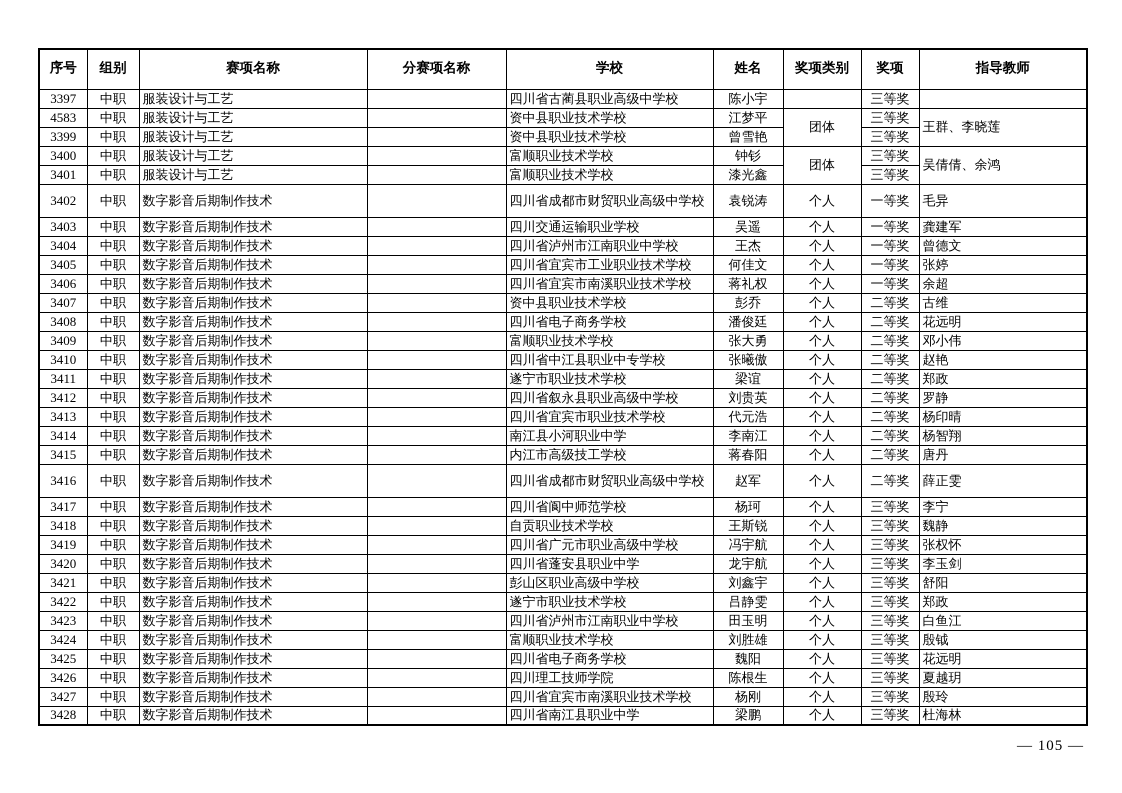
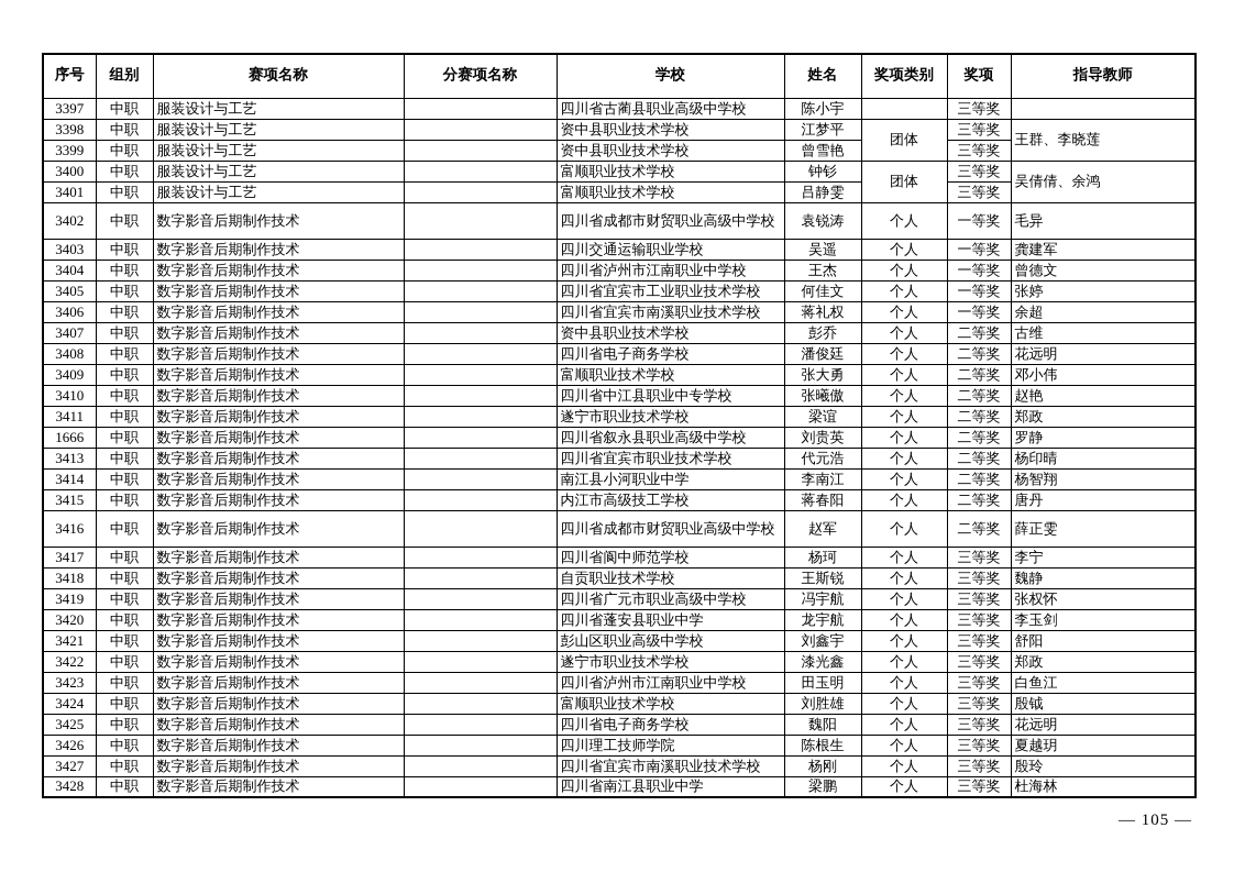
  序号	组别	赛项名称	分赛项名称	学校	姓名	奖项类别	奖项	指导教师
  3397	中职	服装设计与工艺		四川省古蔺县职业高级中学校	陈小宇		三等奖
- 4583	中职	服装设计与工艺		资中县职业技术学校	江梦平	团体	三等奖	王群、李晓莲
+ 3398	中职	服装设计与工艺		资中县职业技术学校	江梦平	团体	三等奖	王群、李晓莲
  3399	中职	服装设计与工艺		资中县职业技术学校	曾雪艳	三等奖
  3400	中职	服装设计与工艺		富顺职业技术学校	钟钐	团体	三等奖	吴倩倩、余鸿
- 3401	中职	服装设计与工艺		富顺职业技术学校	漆光鑫	三等奖
+ 3401	中职	服装设计与工艺		富顺职业技术学校	吕静雯	三等奖
  3402	中职	数字影音后期制作技术		四川省成都市财贸职业高级中学校	袁锐涛	个人	一等奖	毛异
  3403	中职	数字影音后期制作技术		四川交通运输职业学校	吴遥	个人	一等奖	龚建军
  3404	中职	数字影音后期制作技术		四川省泸州市江南职业中学校	王杰	个人	一等奖	曾德文
  3405	中职	数字影音后期制作技术		四川省宜宾市工业职业技术学校	何佳文	个人	一等奖	张婷
  3406	中职	数字影音后期制作技术		四川省宜宾市南溪职业技术学校	蒋礼权	个人	一等奖	余超
  3407	中职	数字影音后期制作技术		资中县职业技术学校	彭乔	个人	二等奖	古维
  3408	中职	数字影音后期制作技术		四川省电子商务学校	潘俊廷	个人	二等奖	花远明
  3409	中职	数字影音后期制作技术		富顺职业技术学校	张大勇	个人	二等奖	邓小伟
  3410	中职	数字影音后期制作技术		四川省中江县职业中专学校	张曦傲	个人	二等奖	赵艳
  3411	中职	数字影音后期制作技术		遂宁市职业技术学校	梁谊	个人	二等奖	郑政
- 3412	中职	数字影音后期制作技术		四川省叙永县职业高级中学校	刘贵英	个人	二等奖	罗静
+ 1666	中职	数字影音后期制作技术		四川省叙永县职业高级中学校	刘贵英	个人	二等奖	罗静
  3413	中职	数字影音后期制作技术		四川省宜宾市职业技术学校	代元浩	个人	二等奖	杨印晴
  3414	中职	数字影音后期制作技术		南江县小河职业中学	李南江	个人	二等奖	杨智翔
  3415	中职	数字影音后期制作技术		内江市高级技工学校	蒋春阳	个人	二等奖	唐丹
  3416	中职	数字影音后期制作技术		四川省成都市财贸职业高级中学校	赵军	个人	二等奖	薛正雯
  3417	中职	数字影音后期制作技术		四川省阆中师范学校	杨珂	个人	三等奖	李宁
  3418	中职	数字影音后期制作技术		自贡职业技术学校	王斯锐	个人	三等奖	魏静
  3419	中职	数字影音后期制作技术		四川省广元市职业高级中学校	冯宇航	个人	三等奖	张权怀
  3420	中职	数字影音后期制作技术		四川省蓬安县职业中学	龙宇航	个人	三等奖	李玉剑
  3421	中职	数字影音后期制作技术		彭山区职业高级中学校	刘鑫宇	个人	三等奖	舒阳
- 3422	中职	数字影音后期制作技术		遂宁市职业技术学校	吕静雯	个人	三等奖	郑政
+ 3422	中职	数字影音后期制作技术		遂宁市职业技术学校	漆光鑫	个人	三等奖	郑政
  3423	中职	数字影音后期制作技术		四川省泸州市江南职业中学校	田玉明	个人	三等奖	白鱼江
  3424	中职	数字影音后期制作技术		富顺职业技术学校	刘胜雄	个人	三等奖	殷钺
  3425	中职	数字影音后期制作技术		四川省电子商务学校	魏阳	个人	三等奖	花远明
  3426	中职	数字影音后期制作技术		四川理工技师学院	陈根生	个人	三等奖	夏越玥
  3427	中职	数字影音后期制作技术		四川省宜宾市南溪职业技术学校	杨刚	个人	三等奖	殷玲
  3428	中职	数字影音后期制作技术		四川省南江县职业中学	梁鹏	个人	三等奖	杜海林
  — 105 —
